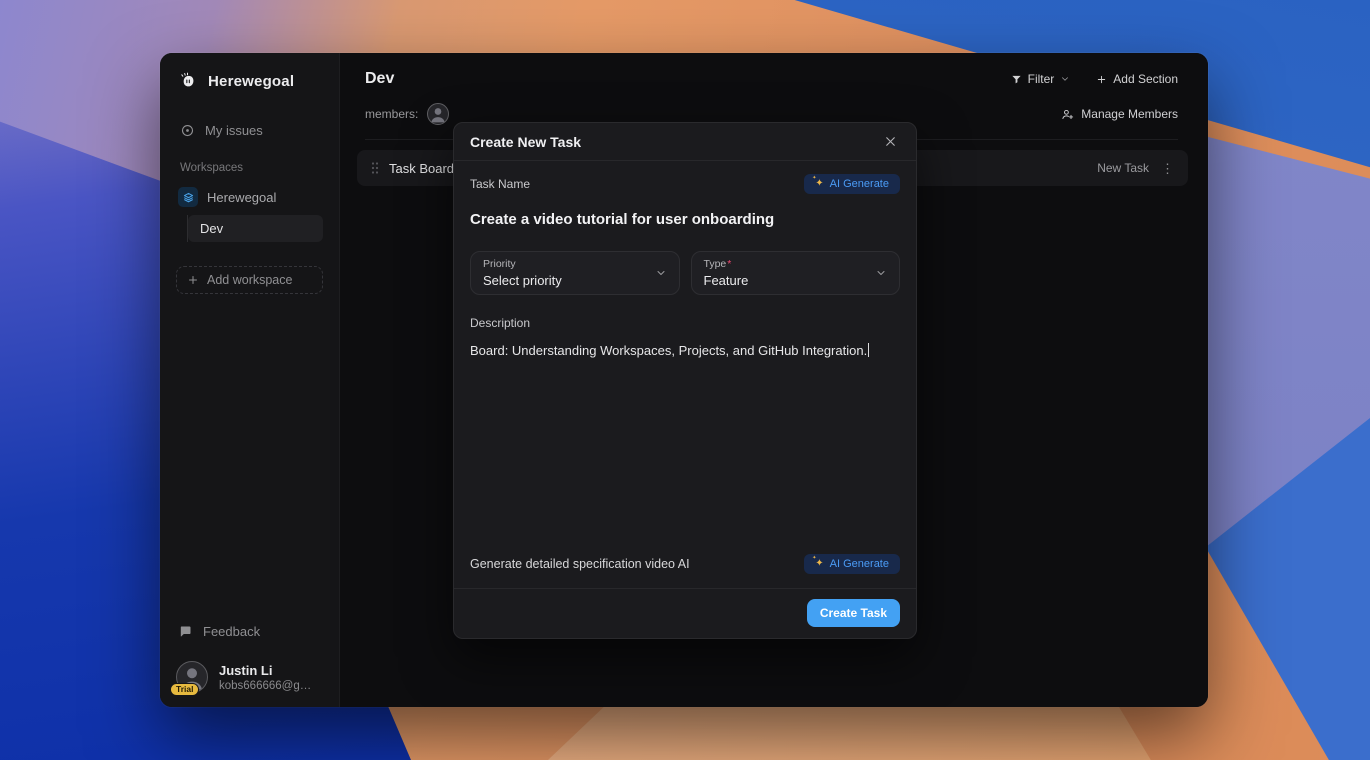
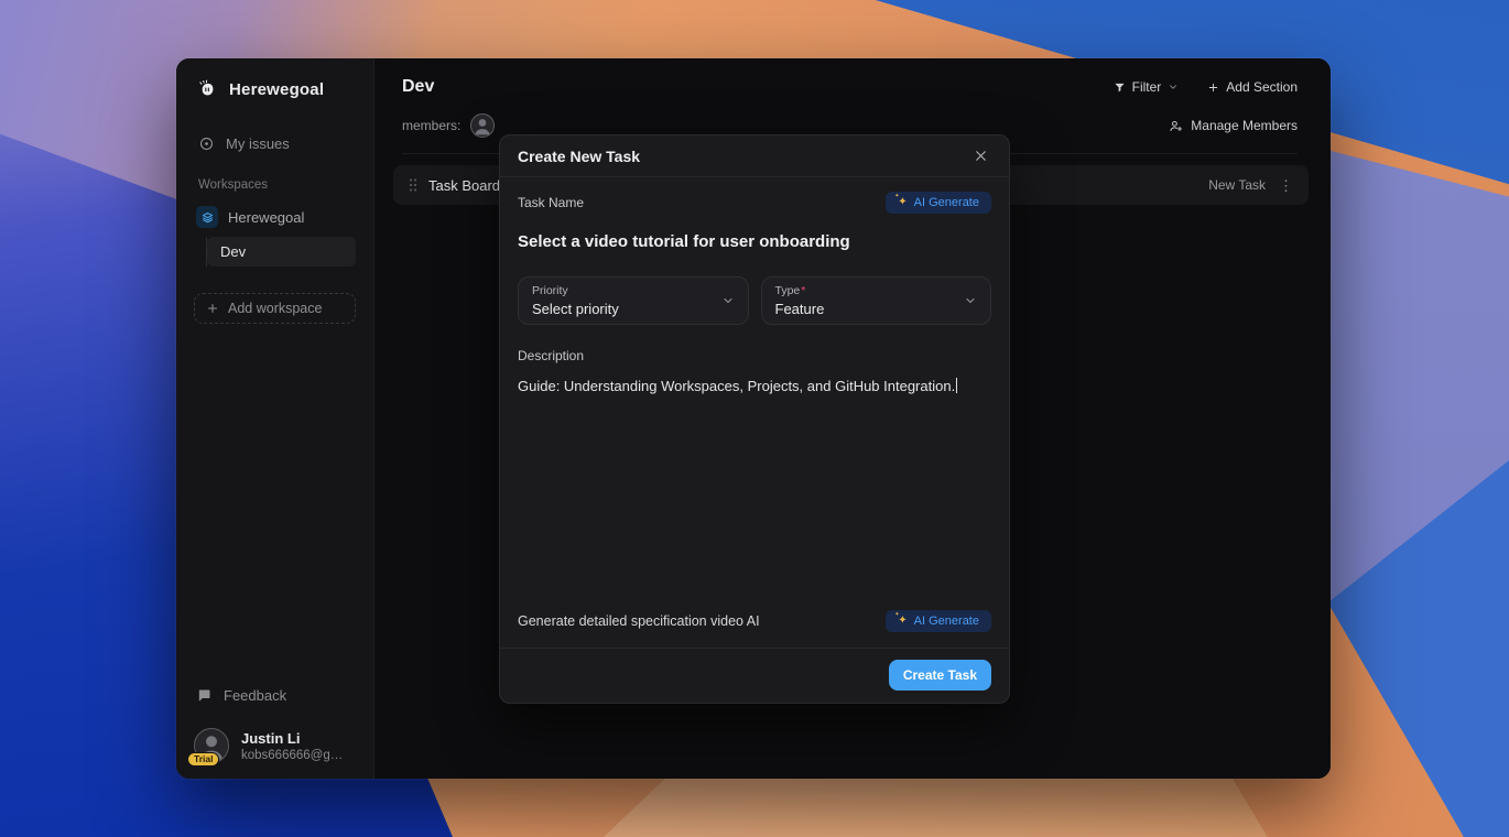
  Herewegoal
  My issues
  Workspaces
  Herewegoal
  Dev
  Add workspace
  Feedback
  Trial
  Justin Li
  kobs666666@gmai
  Dev
  Filter
  Add Section
  members:
  Manage Members
  Task Board
  New Task
  ⋮
  Create New Task
  Task Name
  ✦
  AI Generate
- Create a video tutorial for user onboarding
+ Select a video tutorial for user onboarding
  Priority
  Select priority
  Type*
  Feature
  Description
- Board: Understanding Workspaces, Projects, and GitHub Integration.
+ Guide: Understanding Workspaces, Projects, and GitHub Integration.
  Generate detailed specification video AI
  ✦
  AI Generate
  Create Task
